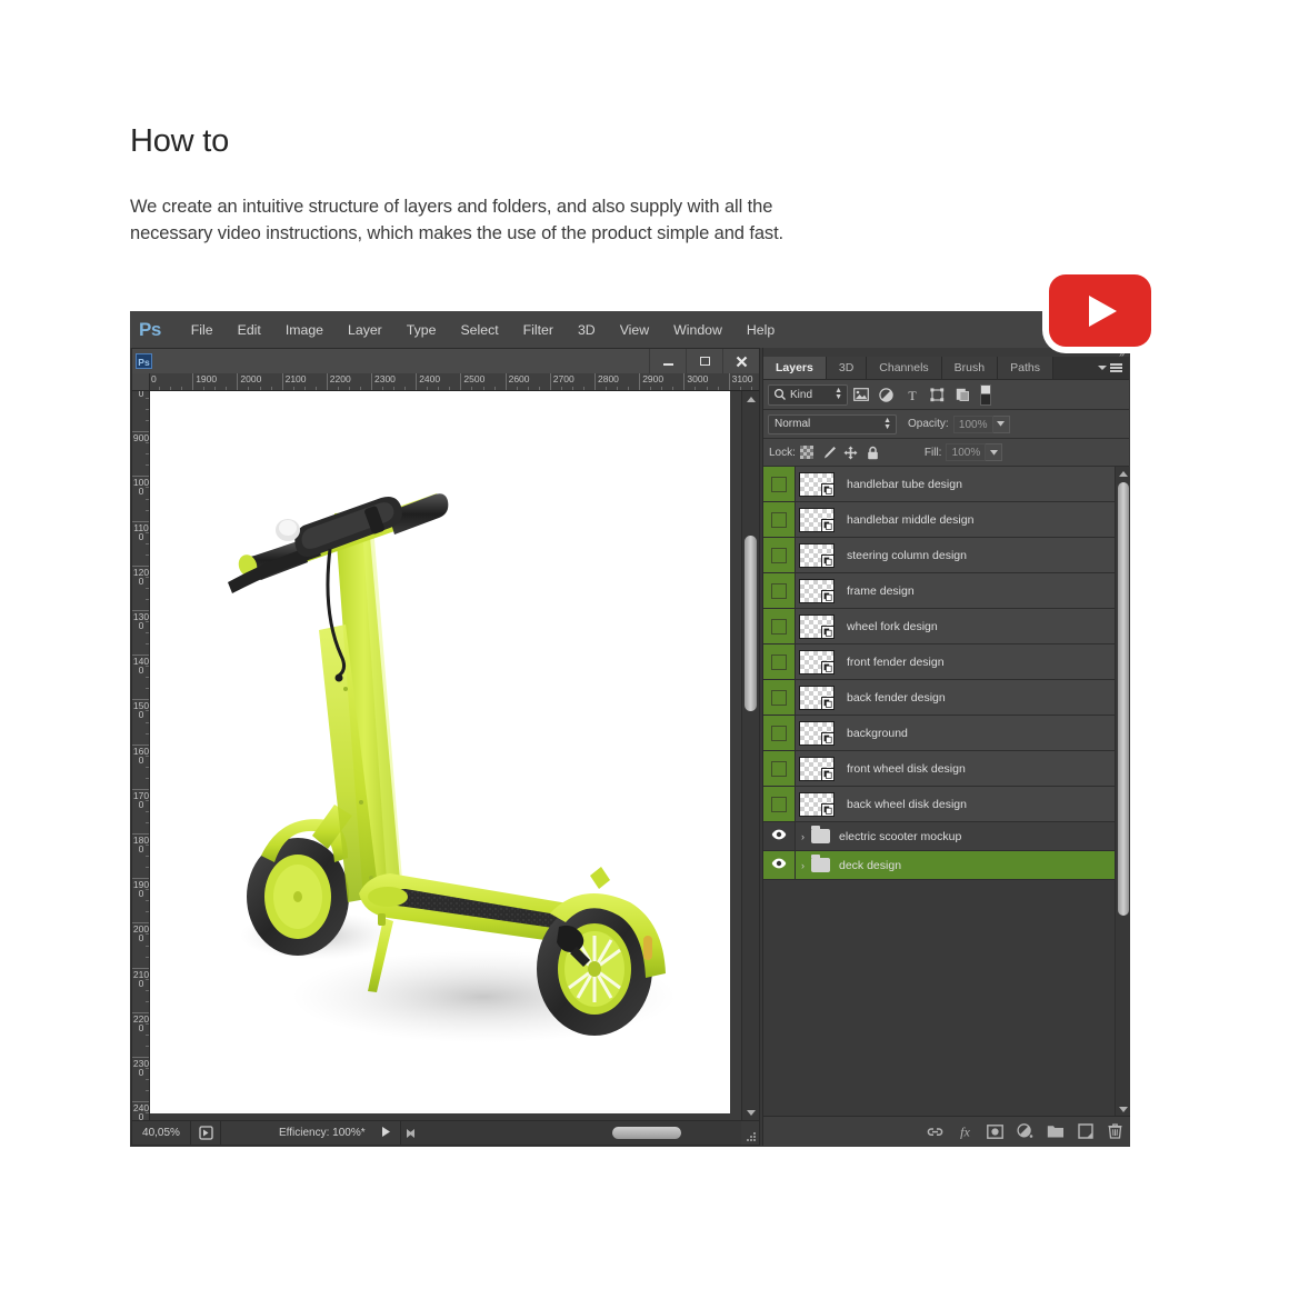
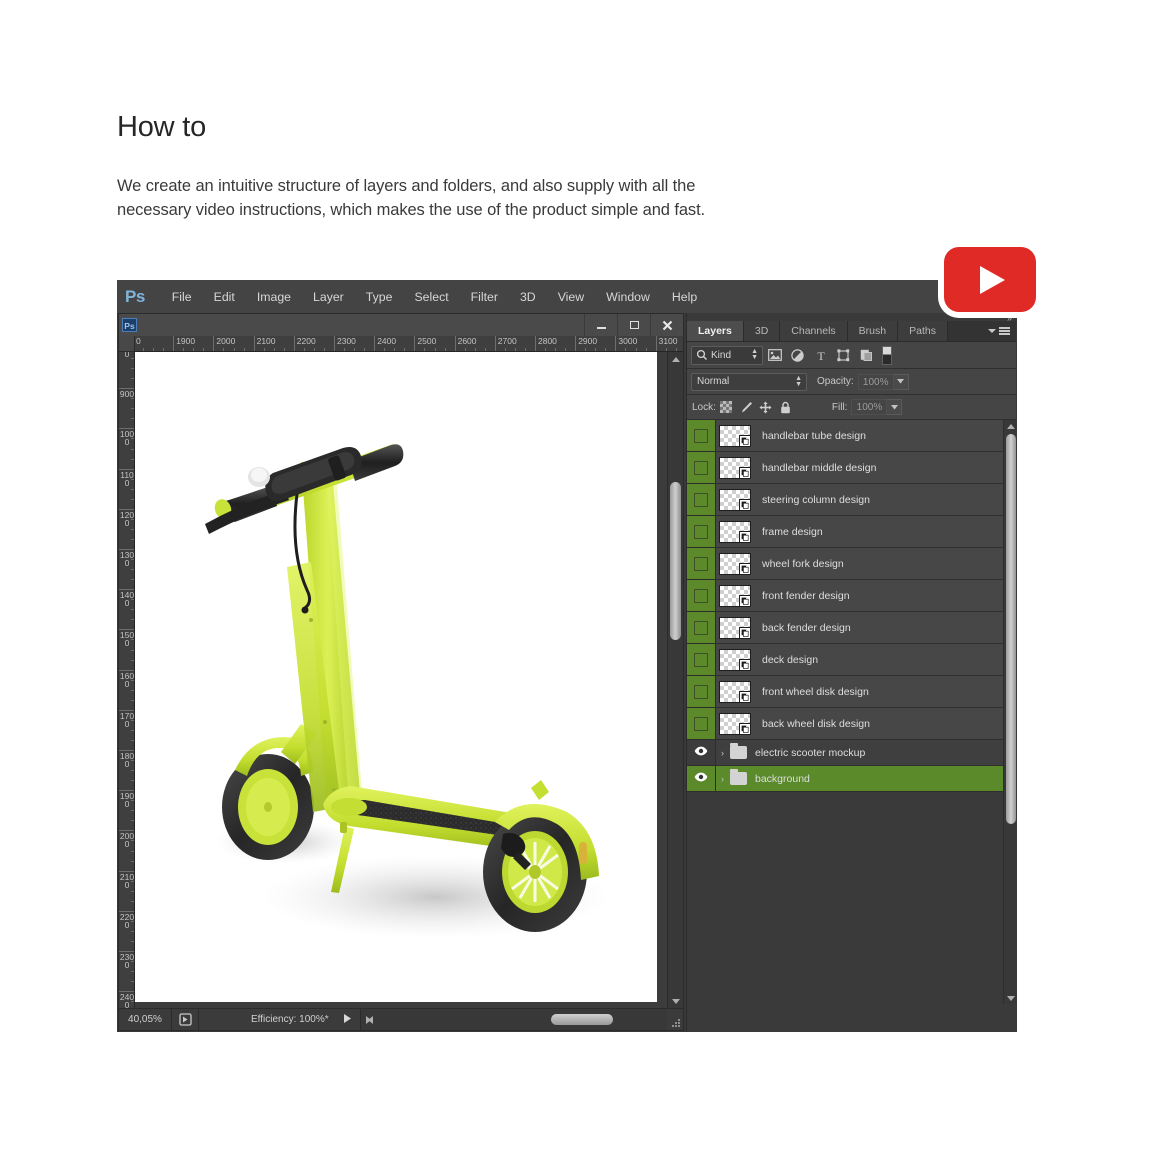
  How to
  We create an intuitive structure of layers and folders, and also supply with all the necessary video instructions, which makes the use of the product simple and fast.
  Ps
  File
  Edit
  Image
  Layer
  Type
  Select
  Filter
  3D
  View
  Window
  Help
  Ps
  0
  1900
  2000
  2100
  2200
  2300
  2400
  2500
  2600
  2700
  2800
  2900
  3000
  3100
  0
  900
  1000
  1100
  1200
  1300
  1400
  1500
  1600
  1700
  1800
  1900
  2000
  2100
  2200
  2300
  2400
  40,05%
  Efficiency: 100%*
  »
  Layers
  3D
  Channels
  Brush
  Paths
  Kind
  T
  Normal
  Opacity:
  100%
  Lock:
  Fill:
  100%
  handlebar tube design
  handlebar middle design
  steering column design
  frame design
  wheel fork design
  front fender design
  back fender design
- background
+ deck design
  front wheel disk design
  back wheel disk design
  ›
  electric scooter mockup
  ›
- deck design
+ background
- fx
